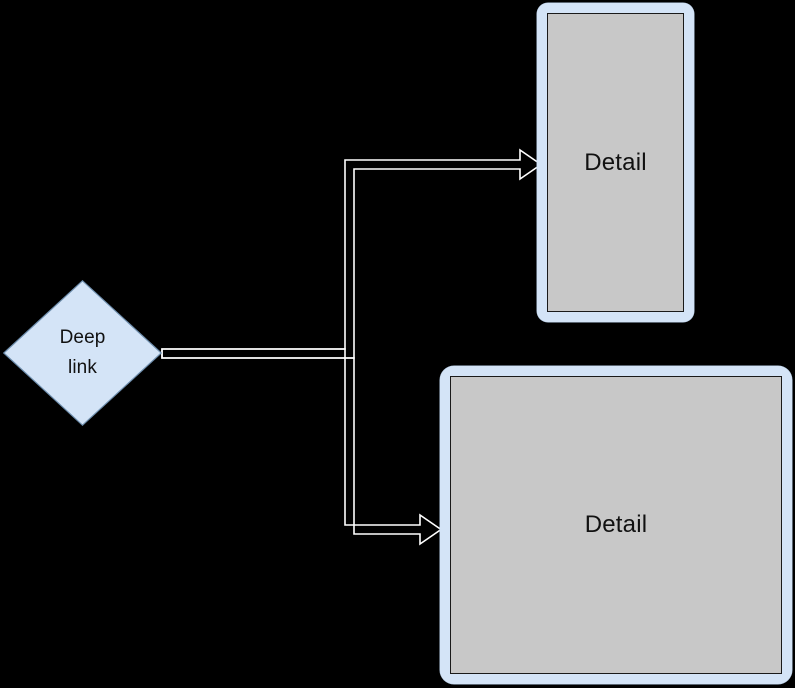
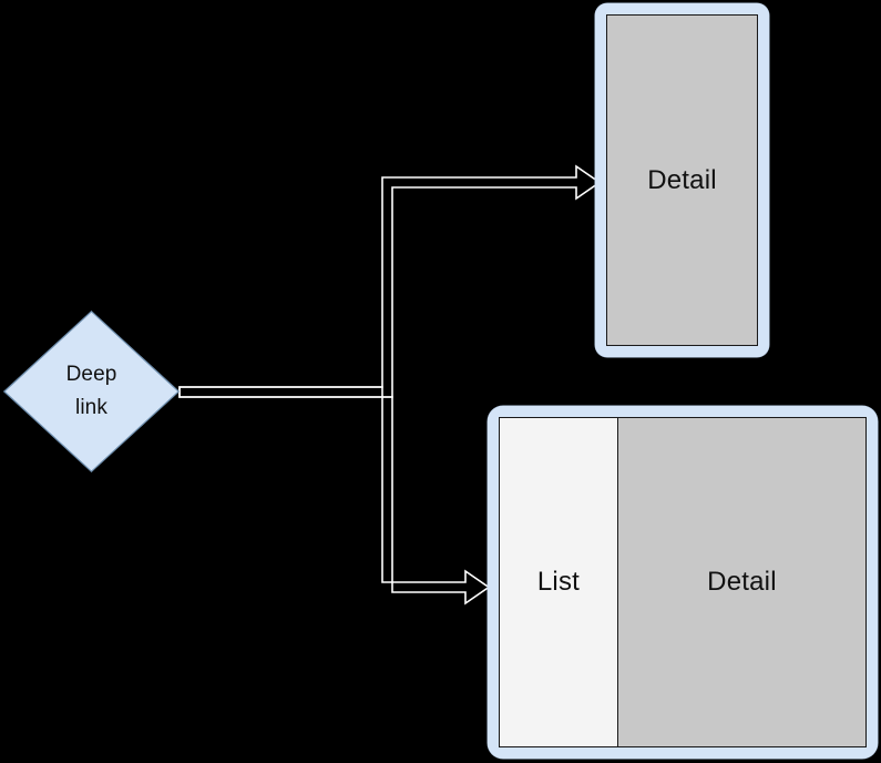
  Deep
  link
  Detail
+ List
  Detail
